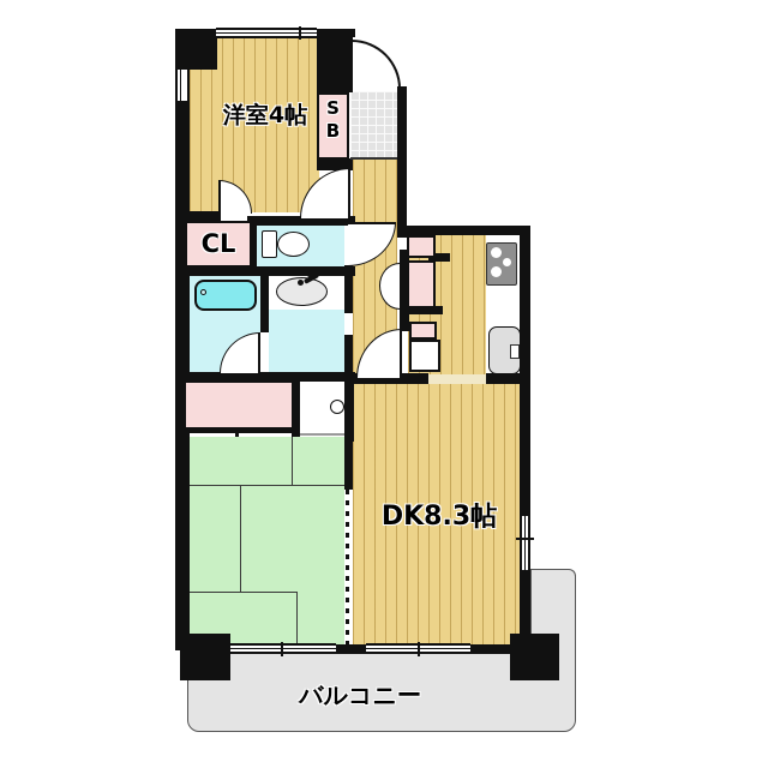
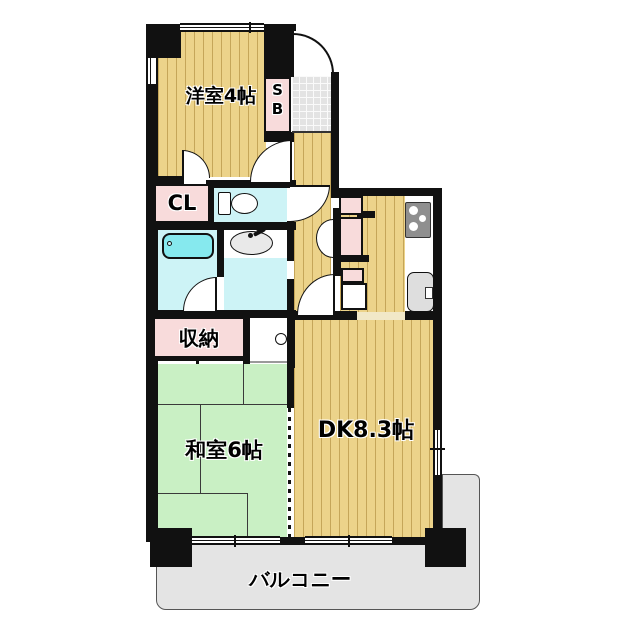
  洋室4帖
  S
  B
  CL
+ 収納
+ 和室6帖
  DK8.3帖
  バルコニー
